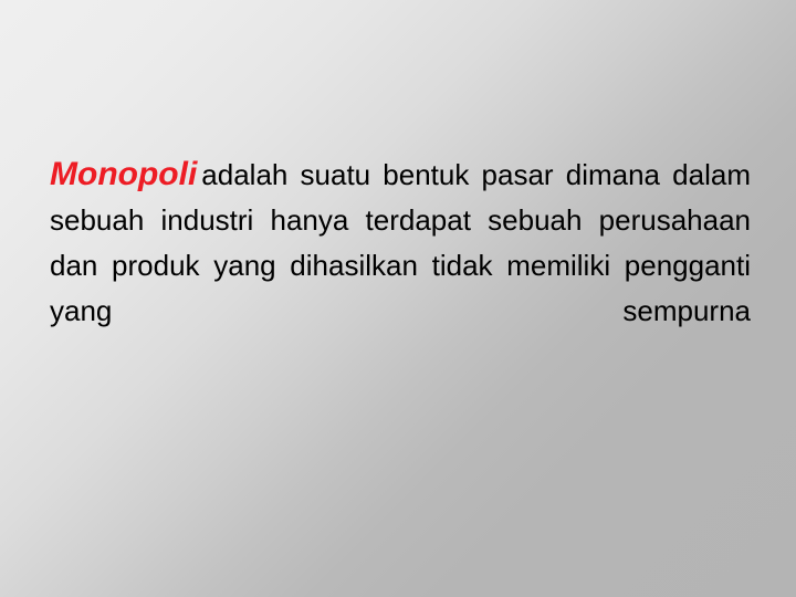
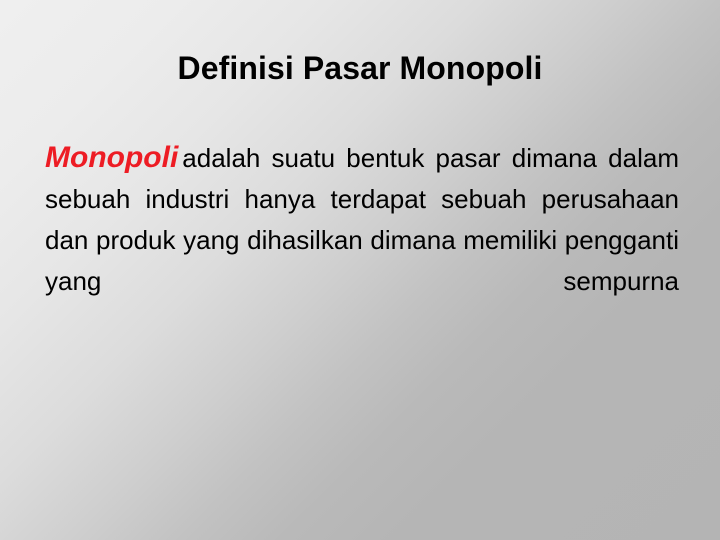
+ Definisi Pasar Monopoli
- Monopoli adalah suatu bentuk pasar dimana dalam sebuah industri hanya terdapat sebuah perusahaan dan produk yang dihasilkan tidak memiliki pengganti yang sempurna
+ Monopoli adalah suatu bentuk pasar dimana dalam sebuah industri hanya terdapat sebuah perusahaan dan produk yang dihasilkan dimana memiliki pengganti yang sempurna
